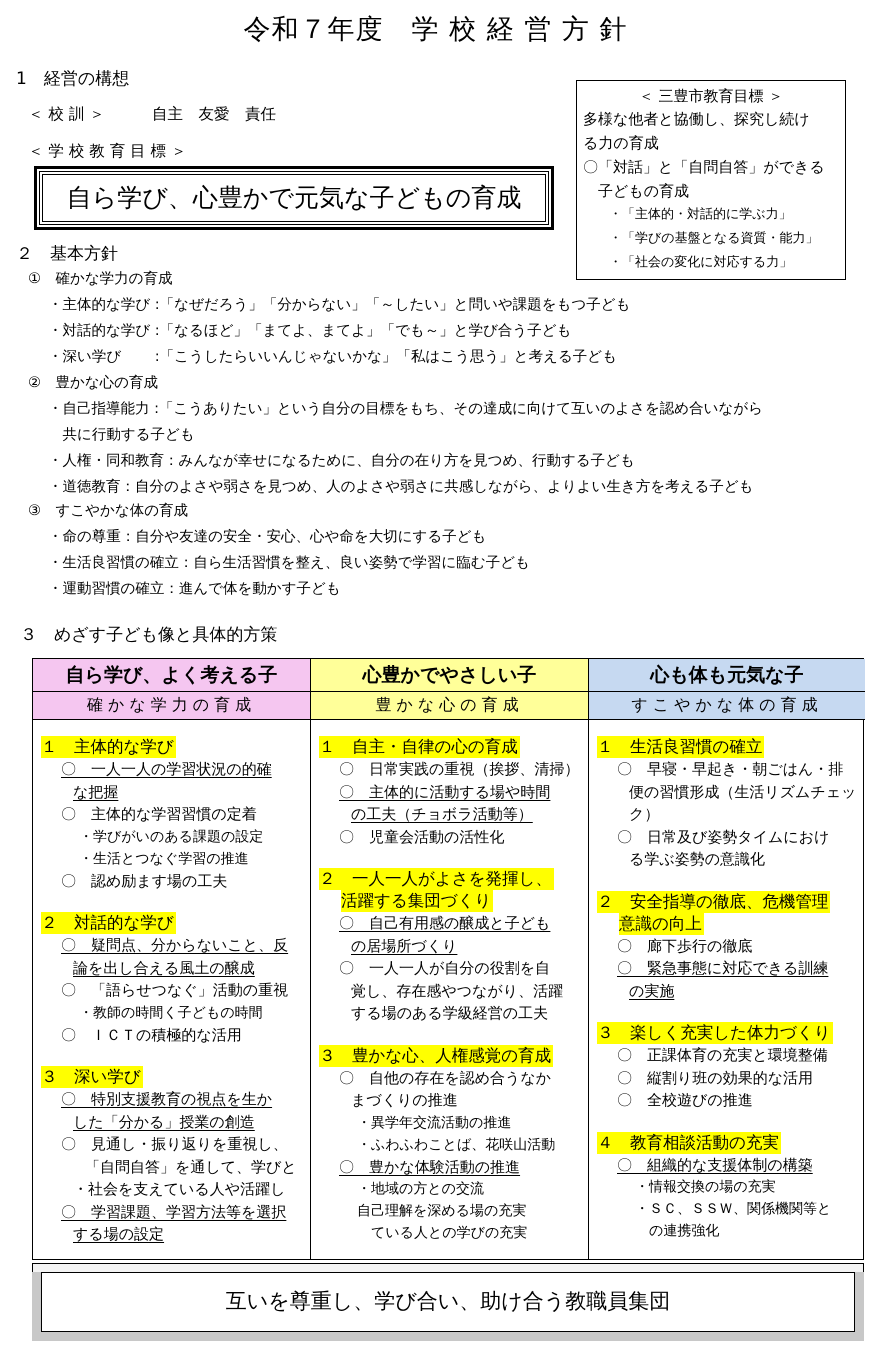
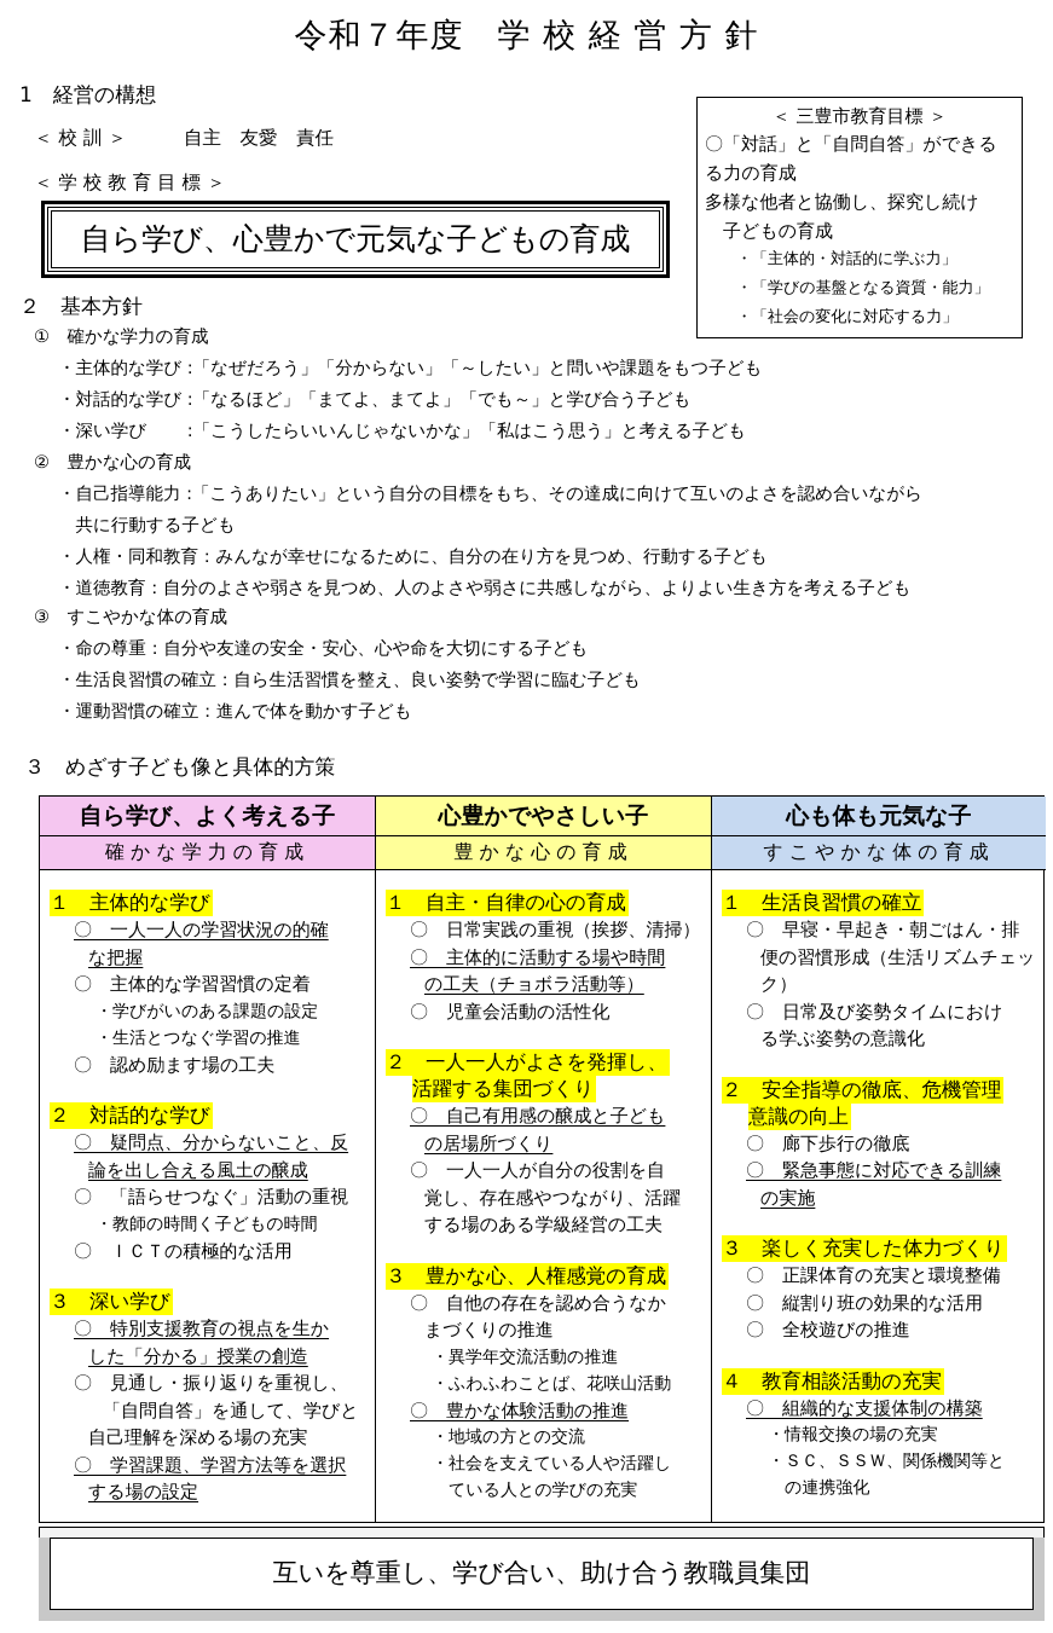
  令和７年度 学 校 経 営 方 針
  1 経営の構想
  ＜ 校 訓 ＞
  自主 友愛 責任
  ＜ 学 校 教 育 目 標 ＞
  自ら学び、心豊かで元気な子どもの育成
  ＜ 三豊市教育目標 ＞
- 多様な他者と協働し、探究し続け
+ 〇「対話」と「自問自答」ができる
  る力の育成
- 〇「対話」と「自問自答」ができる
+ 多様な他者と協働し、探究し続け
  子どもの育成
  ・「主体的・対話的に学ぶ力」
  ・「学びの基盤となる資質・能力」
  ・「社会の変化に対応する力」
  ２ 基本方針
  ① 確かな学力の育成
  ・主体的な学び :「なぜだろう」「分からない」「～したい」と問いや課題をもつ子ども
  ・対話的な学び :「なるほど」「まてよ、まてよ」「でも～」と学び合う子ども
  ・深い学び :「こうしたらいいんじゃないかな」「私はこう思う」と考える子ども
  ② 豊かな心の育成
  ・自己指導能力 :「こうありたい」という自分の目標をもち、その達成に向けて互いのよさを認め合いながら
  共に行動する子ども
  ・人権・同和教育：みんなが幸せになるために、自分の在り方を見つめ、行動する子ども
  ・道徳教育：自分のよさや弱さを見つめ、人のよさや弱さに共感しながら、よりよい生き方を考える子ども
  ③ すこやかな体の育成
  ・命の尊重：自分や友達の安全・安心、心や命を大切にする子ども
  ・生活良習慣の確立：自ら生活習慣を整え、良い姿勢で学習に臨む子ども
  ・運動習慣の確立：進んで体を動かす子ども
  ３ めざす子ども像と具体的方策
  自ら学び、よく考える子
  確かな学力の育成
  １ 主体的な学び
  〇 一人一人の学習状況の的確
  な把握
  〇 主体的な学習習慣の定着
  ・学びがいのある課題の設定
  ・生活とつなぐ学習の推進
  〇 認め励ます場の工夫
  ２ 対話的な学び
  〇 疑問点、分からないこと、反
  論を出し合える風土の醸成
  〇 「語らせつなぐ」活動の重視
  ・教師の時間く子どもの時間
  〇 ＩＣＴの積極的な活用
  ３ 深い学び
  〇 特別支援教育の視点を生か
  した「分かる」授業の創造
  〇 見通し・振り返りを重視し、
  「自問自答」を通して、学びと
- ・社会を支えている人や活躍し
+ 自己理解を深める場の充実
  〇 学習課題、学習方法等を選択
  する場の設定
  心豊かでやさしい子
  豊かな心の育成
  １ 自主・自律の心の育成
  〇 日常実践の重視（挨拶、清掃）
  〇 主体的に活動する場や時間
  の工夫（チョボラ活動等）
  〇 児童会活動の活性化
  ２ 一人一人がよさを発揮し、活躍する集団づくり
  〇 自己有用感の醸成と子ども
  の居場所づくり
  〇 一人一人が自分の役割を自
  覚し、存在感やつながり、活躍
  する場のある学級経営の工夫
  ３ 豊かな心、人権感覚の育成
  〇 自他の存在を認め合うなか
  まづくりの推進
  ・異学年交流活動の推進
  ・ふわふわことば、花咲山活動
  〇 豊かな体験活動の推進
  ・地域の方との交流
- 自己理解を深める場の充実
+ ・社会を支えている人や活躍し
  ている人との学びの充実
  心も体も元気な子
  すこやかな体の育成
  １ 生活良習慣の確立
  〇 早寝・早起き・朝ごはん・排
  便の習慣形成（生活リズムチェック）
  〇 日常及び姿勢タイムにおけ
  る学ぶ姿勢の意識化
  ２ 安全指導の徹底、危機管理意識の向上
  〇 廊下歩行の徹底
  〇 緊急事態に対応できる訓練
  の実施
  ３ 楽しく充実した体力づくり
  〇 正課体育の充実と環境整備
  〇 縦割り班の効果的な活用
  〇 全校遊びの推進
  ４ 教育相談活動の充実
  〇 組織的な支援体制の構築
  ・情報交換の場の充実
  ・ＳＣ、ＳＳＷ、関係機関等と
  の連携強化
  互いを尊重し、学び合い、助け合う教職員集団
